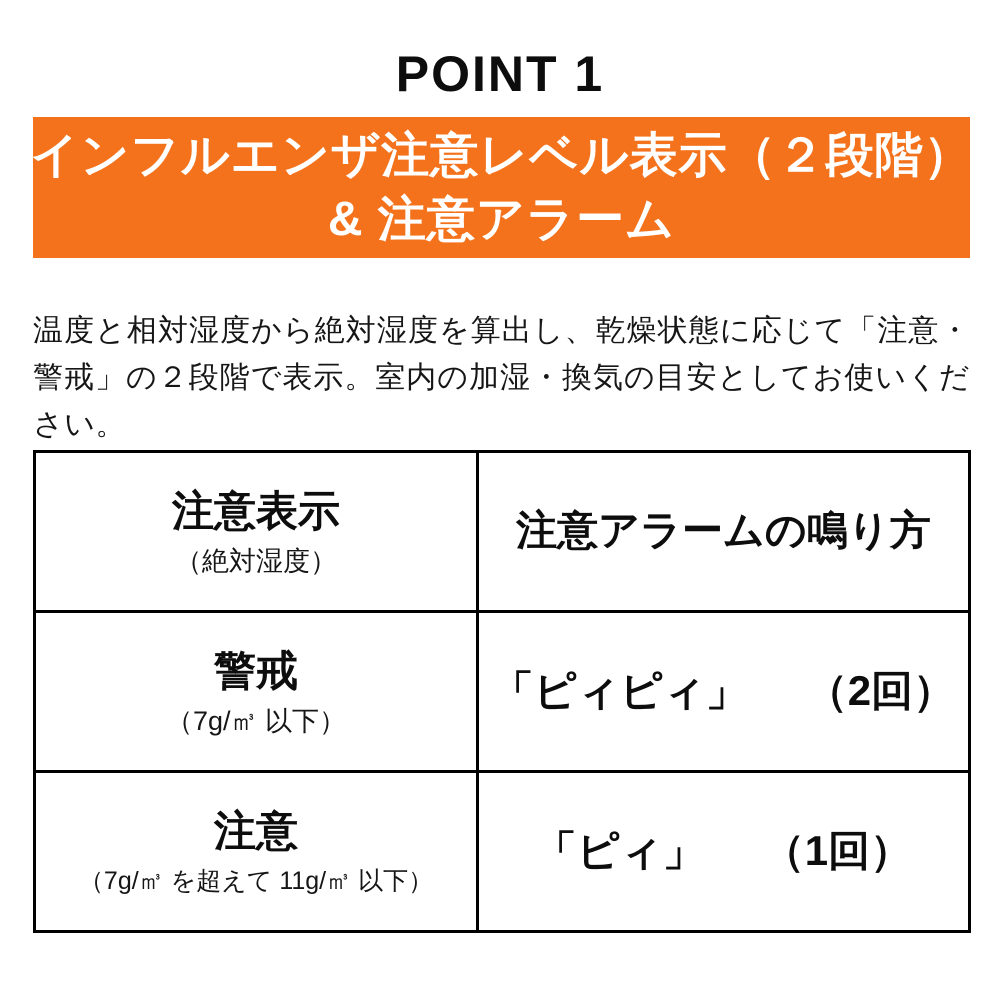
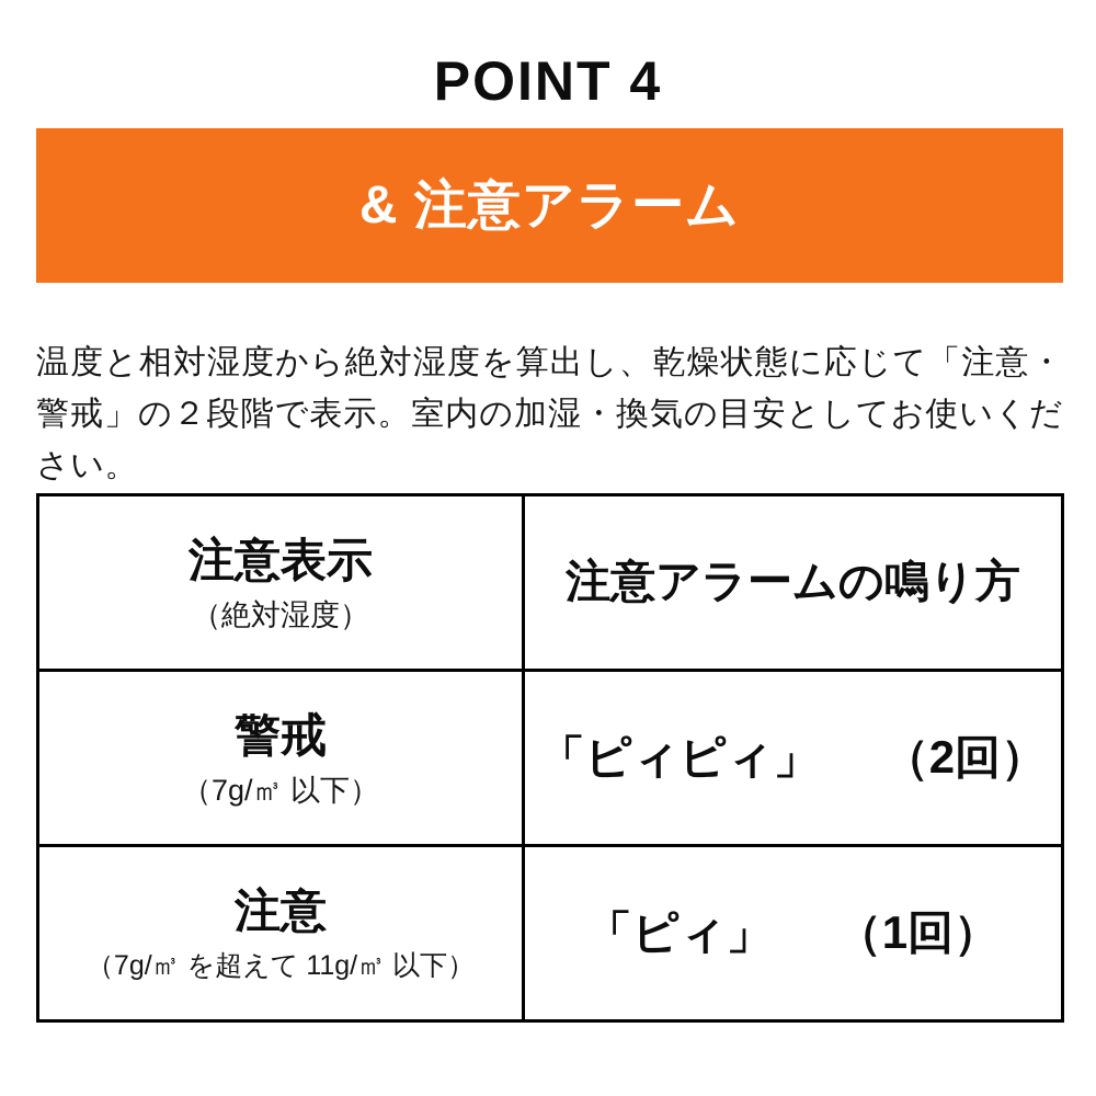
- POINT 1
+ POINT 4
- インフルエンザ注意レベル表示（２段階）
  & 注意アラーム
  温度と相対湿度から絶対湿度を算出し、乾燥状態に応じて「注意・警戒」の２段階で表示。室内の加湿・換気の目安としてお使いください。
  注意表示 （絶対湿度）	注意アラームの鳴り方
  警戒 （7g/㎥ 以下）	「ピィピィ」 （2回）
  注意 （7g/㎥ を超えて 11g/㎥ 以下）	「ピィ」 （1回）
